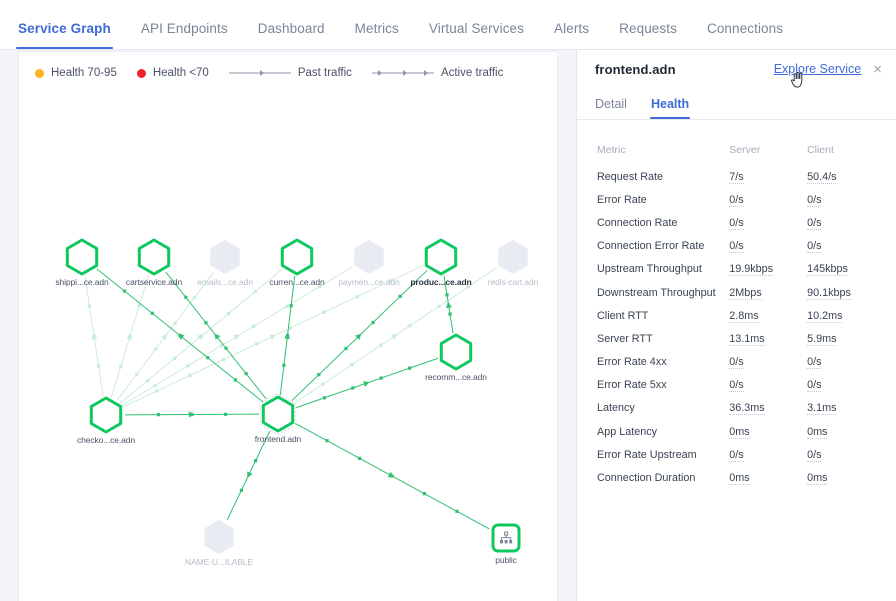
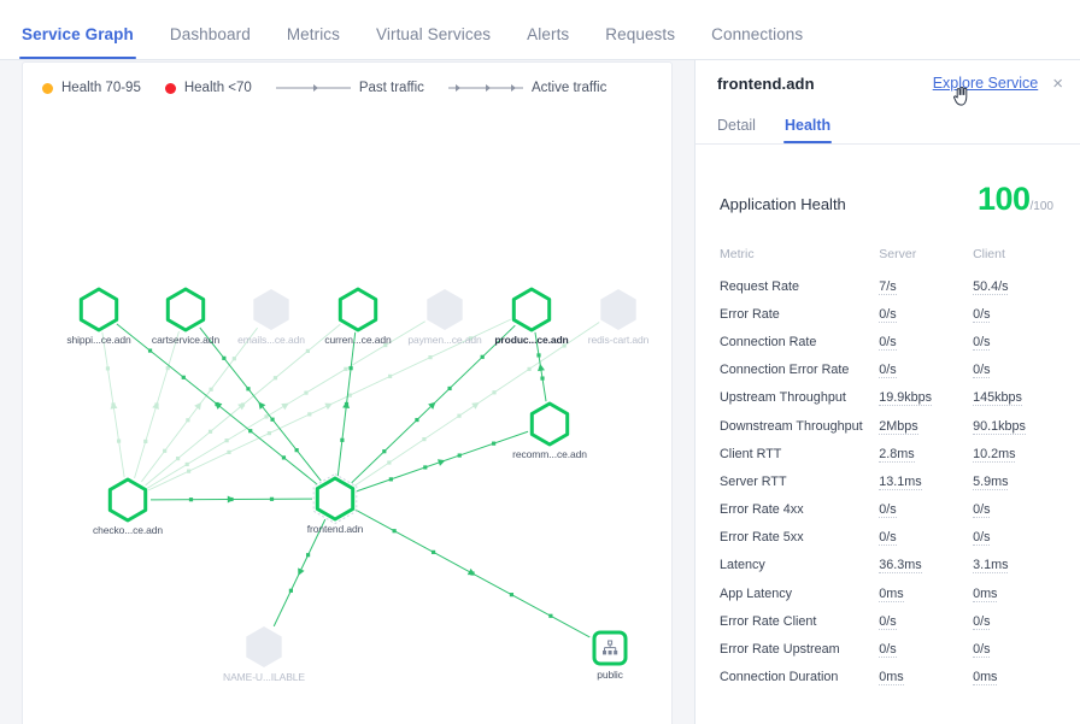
  Service Graph
- API Endpoints
  Dashboard
  Metrics
  Virtual Services
  Alerts
  Requests
  Connections
  Health 70-95
  Health <70
  Past traffic
  Active traffic
  shippi...ce.adn
  cartservice.adn
  emails...ce.adn
  curren...ce.adn
  paymen...ce.adn
  produc...ce.adn
  redis-cart.adn
  recomm...ce.adn
  checko...ce.adn
  frontend.adn
  NAME-U...ILABLE
  public
  frontend.adn
  Explore Service
  ×
  Detail
  Health
+ Application Health
+ 100/100
  Metric	Server	Client
  Request Rate	7/s	50.4/s
  Error Rate	0/s	0/s
  Connection Rate	0/s	0/s
  Connection Error Rate	0/s	0/s
  Upstream Throughput	19.9kbps	145kbps
  Downstream Throughput	2Mbps	90.1kbps
  Client RTT	2.8ms	10.2ms
  Server RTT	13.1ms	5.9ms
  Error Rate 4xx	0/s	0/s
  Error Rate 5xx	0/s	0/s
  Latency	36.3ms	3.1ms
  App Latency	0ms	0ms
+ Error Rate Client	0/s	0/s
  Error Rate Upstream	0/s	0/s
  Connection Duration	0ms	0ms
